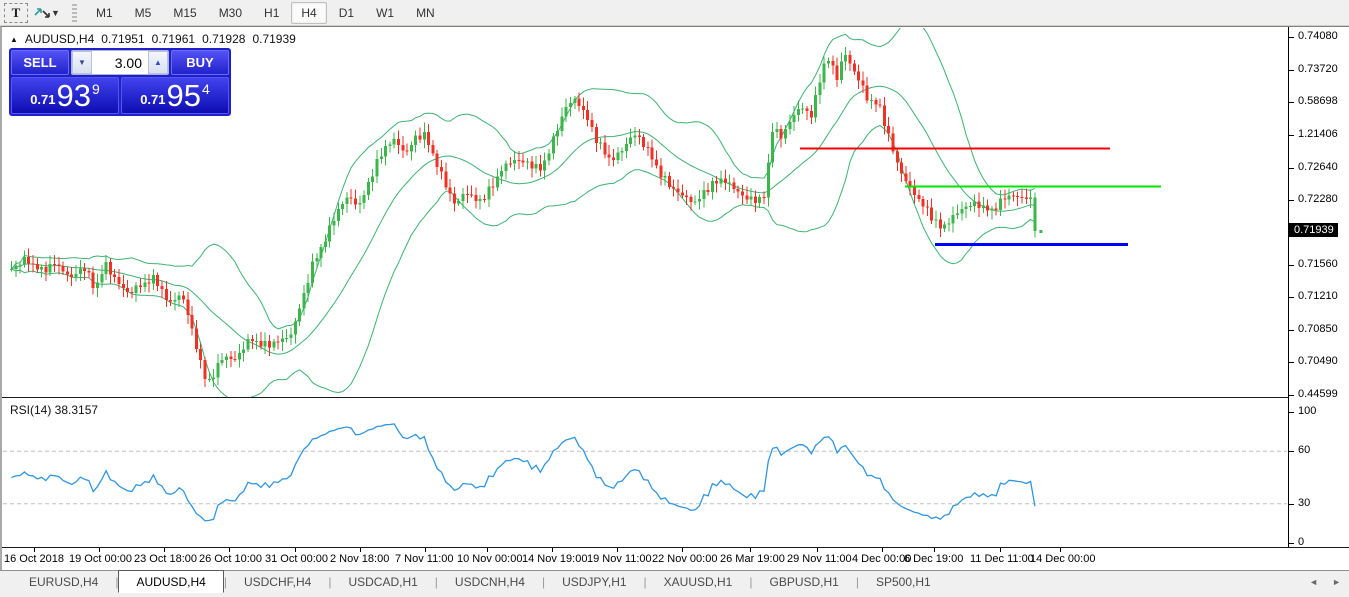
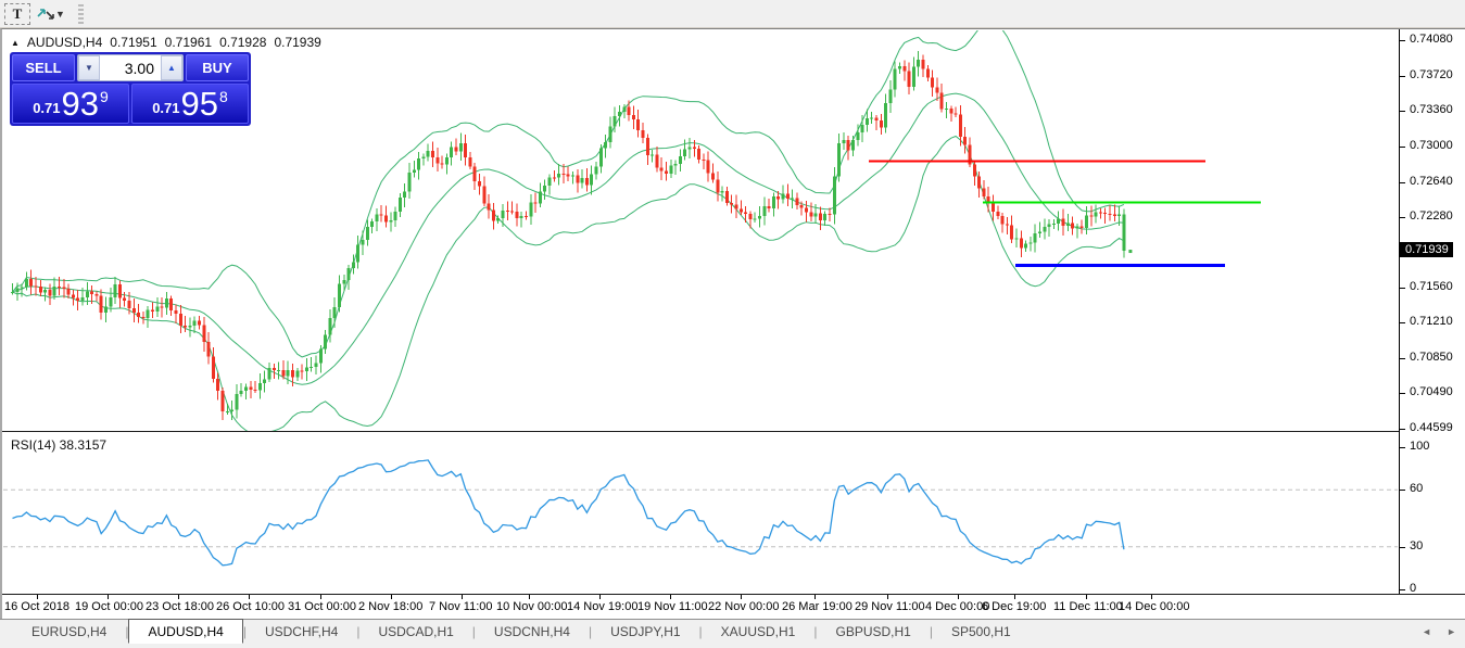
  T
  ▼
- M1
- M5
- M15
- M30
- H1
- H4
- D1
- W1
- MN
  ▲
  AUDUSD,H4
  0.71951
  0.71961
  0.71928
  0.71939
  SELL
  ▼
  3.00
  ▲
  BUY
  0.71
  93
  9
  0.71
  95
- 4
+ 8
  RSI(14) 38.3157
  0.74080
  0.73720
- 0.58698
+ 0.73360
- 1.21406
+ 0.73000
  0.72640
  0.72280
  0.71560
  0.71210
  0.70850
  0.70490
  0.44599
  0.71939
  100
  60
  30
  0
  16 Oct 2018
  19 Oct 00:00
  23 Oct 18:00
  26 Oct 10:00
  31 Oct 00:00
  2 Nov 18:00
  7 Nov 11:00
  10 Nov 00:00
  14 Nov 19:00
  19 Nov 11:00
  22 Nov 00:00
  26 Mar 19:00
  29 Nov 11:00
  4 Dec 00:00
  6 Dec 19:00
  11 Dec 11:00
  14 Dec 00:00
  EURUSD,H4
  |
  AUDUSD,H4
  |
  USDCHF,H4
  |
  USDCAD,H1
  |
  USDCNH,H4
  |
  USDJPY,H1
  |
  XAUUSD,H1
  |
  GBPUSD,H1
  |
  SP500,H1
  ◄
  ►
